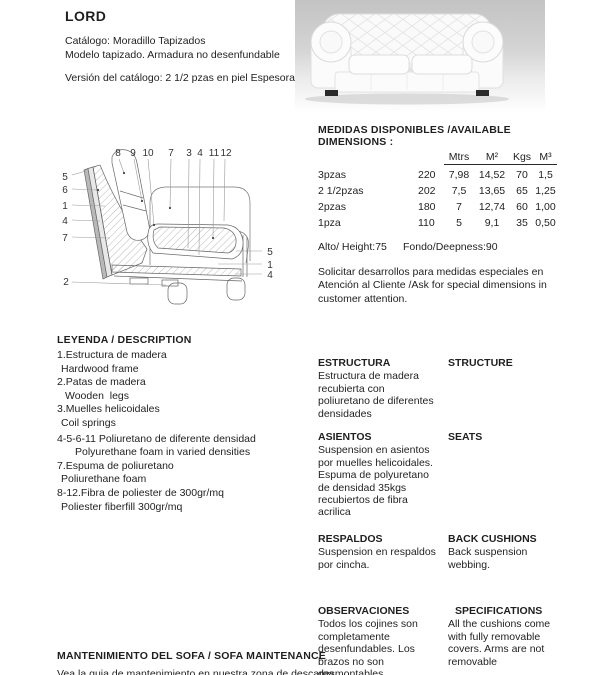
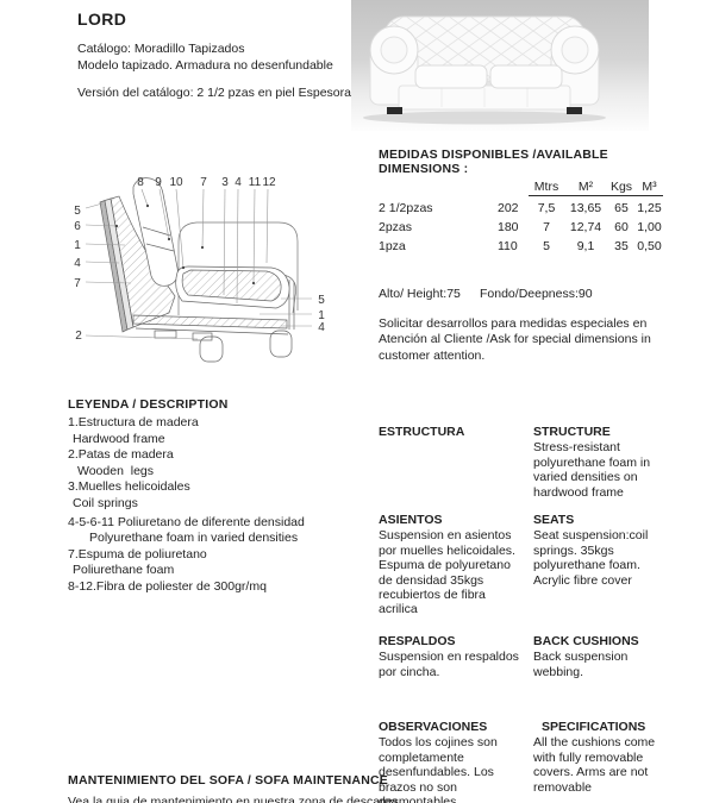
  LORD
  Catálogo: Moradillo Tapizados
  Modelo tapizado. Armadura no desenfundable
  Versión del catálogo: 2 1/2 pzas en piel Espesora
  MEDIDAS DISPONIBLES /AVAILABLE DIMENSIONS :
  Mtrs
  M²
  Kgs
  M³
- 3pzas
- 220
- 7,98
- 14,52
- 70
- 1,5
  2 1/2pzas
  202
  7,5
  13,65
  65
  1,25
  2pzas
  180
  7
  12,74
  60
  1,00
  1pza
  110
  5
  9,1
  35
  0,50
  Alto/ Height:75
  Fondo/Deepness:90
  Solicitar desarrollos para medidas especiales en Atención al Cliente /Ask for special dimensions in customer attention.
  8
  9
  10
  7
  3
  4
  11
  12
  5
  6
  1
  4
  7
  2
  5
  1
  4
  LEYENDA / DESCRIPTION
  1.Estructura de madera
  Hardwood frame
  2.Patas de madera
  Wooden legs
  3.Muelles helicoidales
  Coil springs
  4-5-6-11 Poliuretano de diferente densidad
  Polyurethane foam in varied densities
  7.Espuma de poliuretano
  Poliurethane foam
  8-12.Fibra de poliester de 300gr/mq
- Poliester fiberfill 300gr/mq
  ESTRUCTURA
- Estructura de madera recubierta con poliuretano de diferentes densidades
  STRUCTURE
+ Stress-resistant polyurethane foam in varied densities on hardwood frame
  ASIENTOS
  Suspension en asientos por muelles helicoidales. Espuma de polyuretano de densidad 35kgs recubiertos de fibra acrilica
  SEATS
+ Seat suspension:coil springs. 35kgs polyurethane foam. Acrylic fibre cover
  RESPALDOS
  Suspension en respaldos por cincha.
  BACK CUSHIONS
  Back suspension webbing.
  OBSERVACIONES
  Todos los cojines son completamente desenfundables. Los brazos no son desmontables
  SPECIFICATIONS
  All the cushions come with fully removable covers. Arms are not removable
  MANTENIMIENTO DEL SOFA / SOFA MAINTENANCE
  Vea la guia de mantenimiento en nuestra zona de descarga
